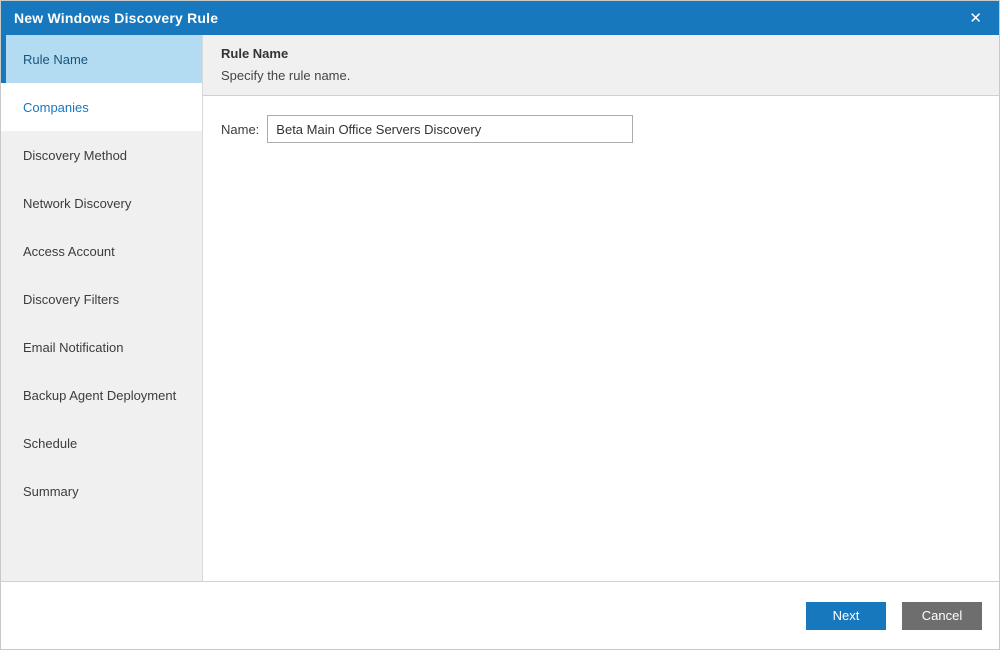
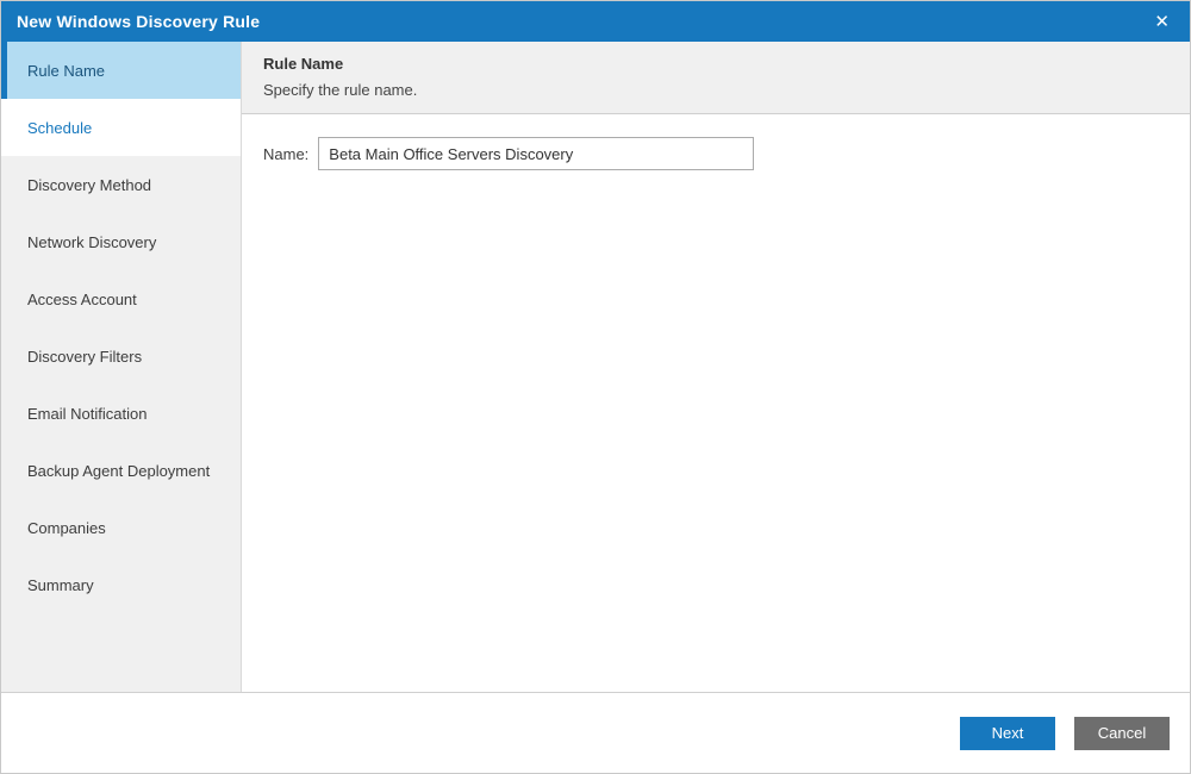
  New Windows Discovery Rule
  ✕
  Rule Name
- Companies
+ Schedule
  Discovery Method
  Network Discovery
  Access Account
  Discovery Filters
  Email Notification
  Backup Agent Deployment
- Schedule
+ Companies
  Summary
  Rule Name
  Specify the rule name.
  Name:
  Beta Main Office Servers Discovery
  Next
  Cancel
